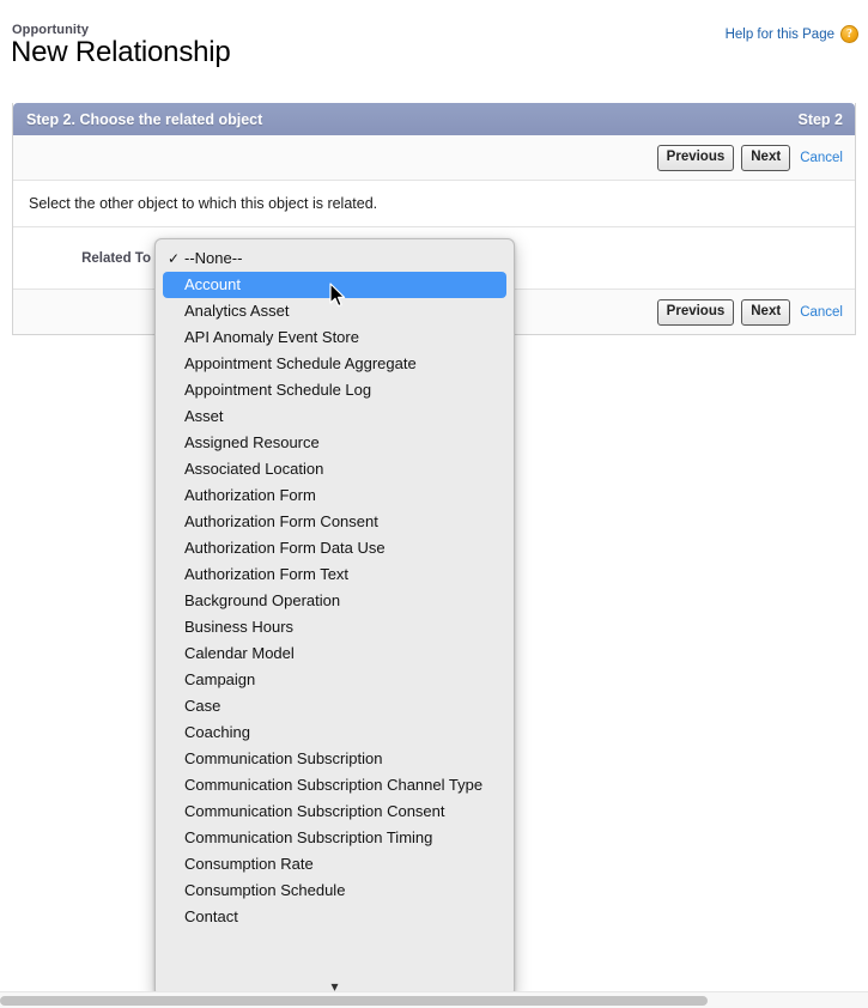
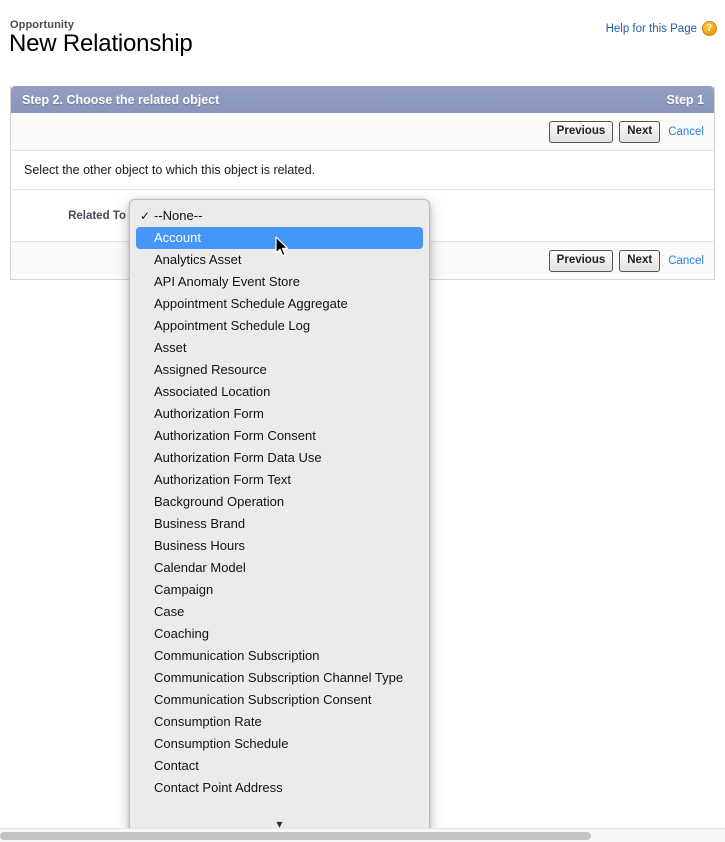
  Opportunity
  New Relationship
  Help for this Page
  ?
  Step 2. Choose the related object
- Step 2
+ Step 1
  Previous
  Next
  Cancel
  Select the other object to which this object is related.
  Related To
  Previous
  Next
  Cancel
  --None--
  Account
  Analytics Asset
  API Anomaly Event Store
  Appointment Schedule Aggregate
  Appointment Schedule Log
  Asset
  Assigned Resource
  Associated Location
  Authorization Form
  Authorization Form Consent
  Authorization Form Data Use
  Authorization Form Text
  Background Operation
+ Business Brand
  Business Hours
  Calendar Model
  Campaign
  Case
  Coaching
  Communication Subscription
  Communication Subscription Channel Type
  Communication Subscription Consent
- Communication Subscription Timing
  Consumption Rate
  Consumption Schedule
  Contact
+ Contact Point Address
  ▾
